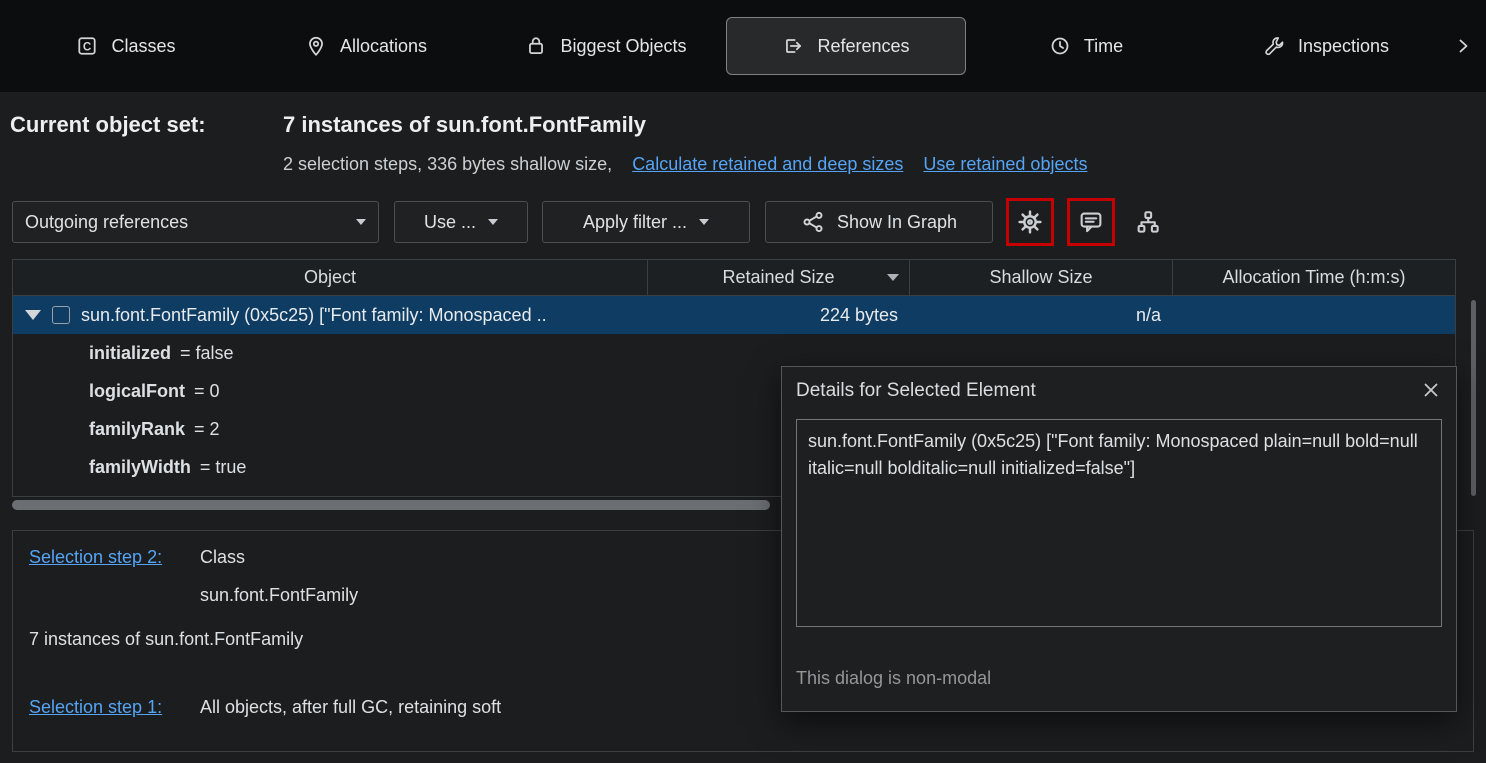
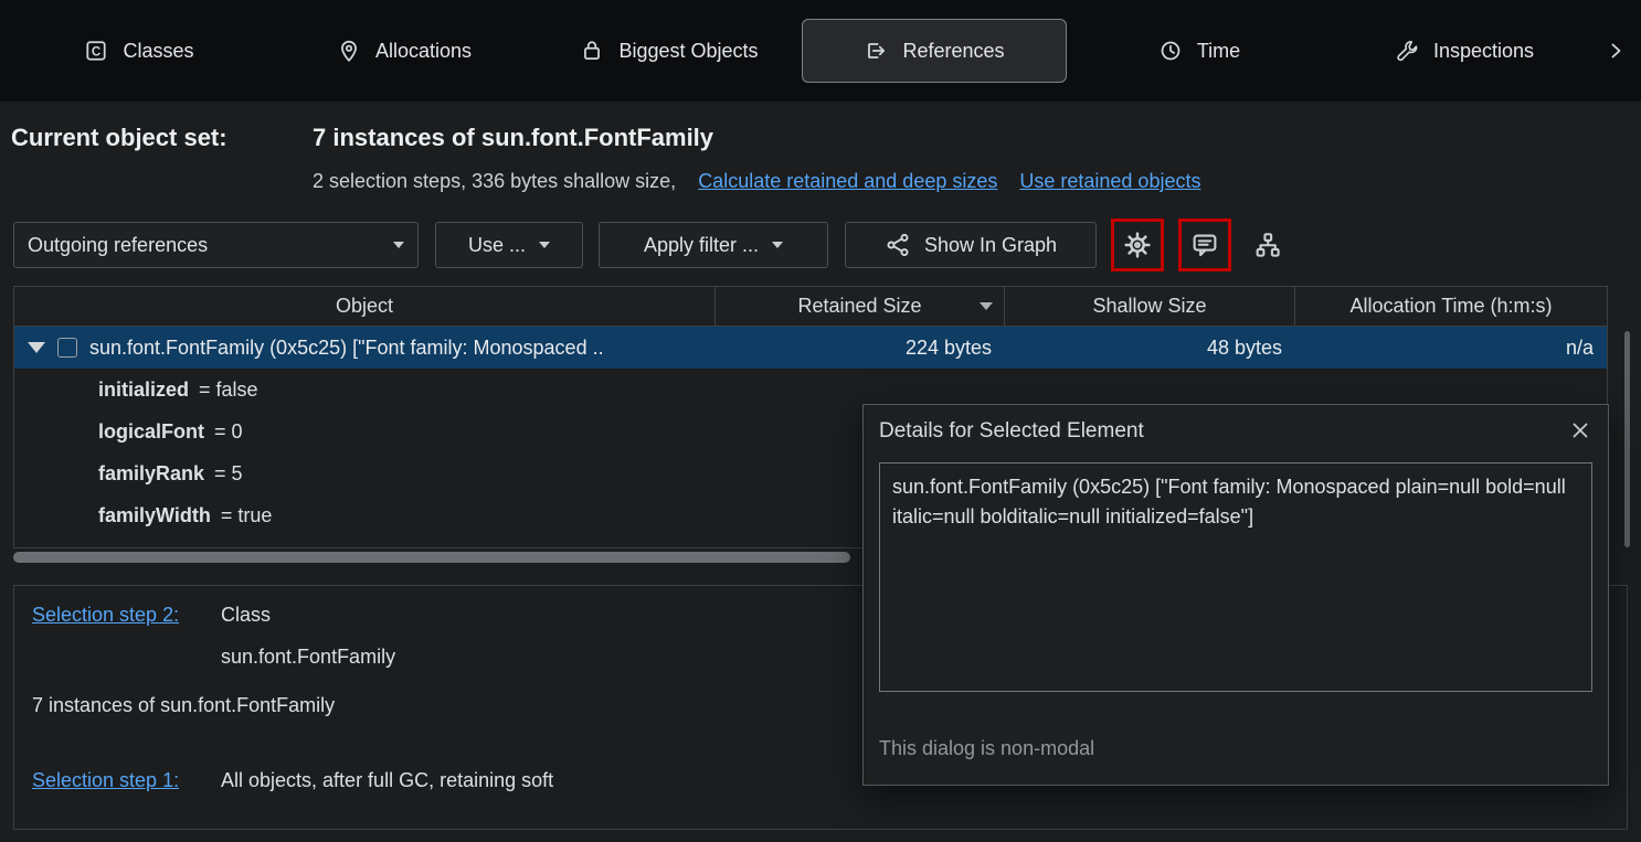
  C
  Classes
  Allocations
  Biggest Objects
  References
  Time
  Inspections
  Current object set:
  7 instances of sun.font.FontFamily
  2 selection steps, 336 bytes shallow size,
  Calculate retained and deep sizes
  Use retained objects
  Outgoing references
  Use ...
  Apply filter ...
  Show In Graph
  Object
  Retained Size
  Shallow Size
  Allocation Time (h:m:s)
  sun.font.FontFamily (0x5c25) ["Font family: Monospaced ..
  224 bytes
+ 48 bytes
  n/a
  initialized
  = false
  logicalFont
  = 0
  familyRank
- = 2
+ = 5
  familyWidth
  = true
  Selection step 2:
  Class
  sun.font.FontFamily
  7 instances of sun.font.FontFamily
  Selection step 1:
  All objects, after full GC, retaining soft
  Details for Selected Element
  sun.font.FontFamily (0x5c25) ["Font family: Monospaced plain=null bold=null italic=null bolditalic=null initialized=false"]
  This dialog is non-modal
